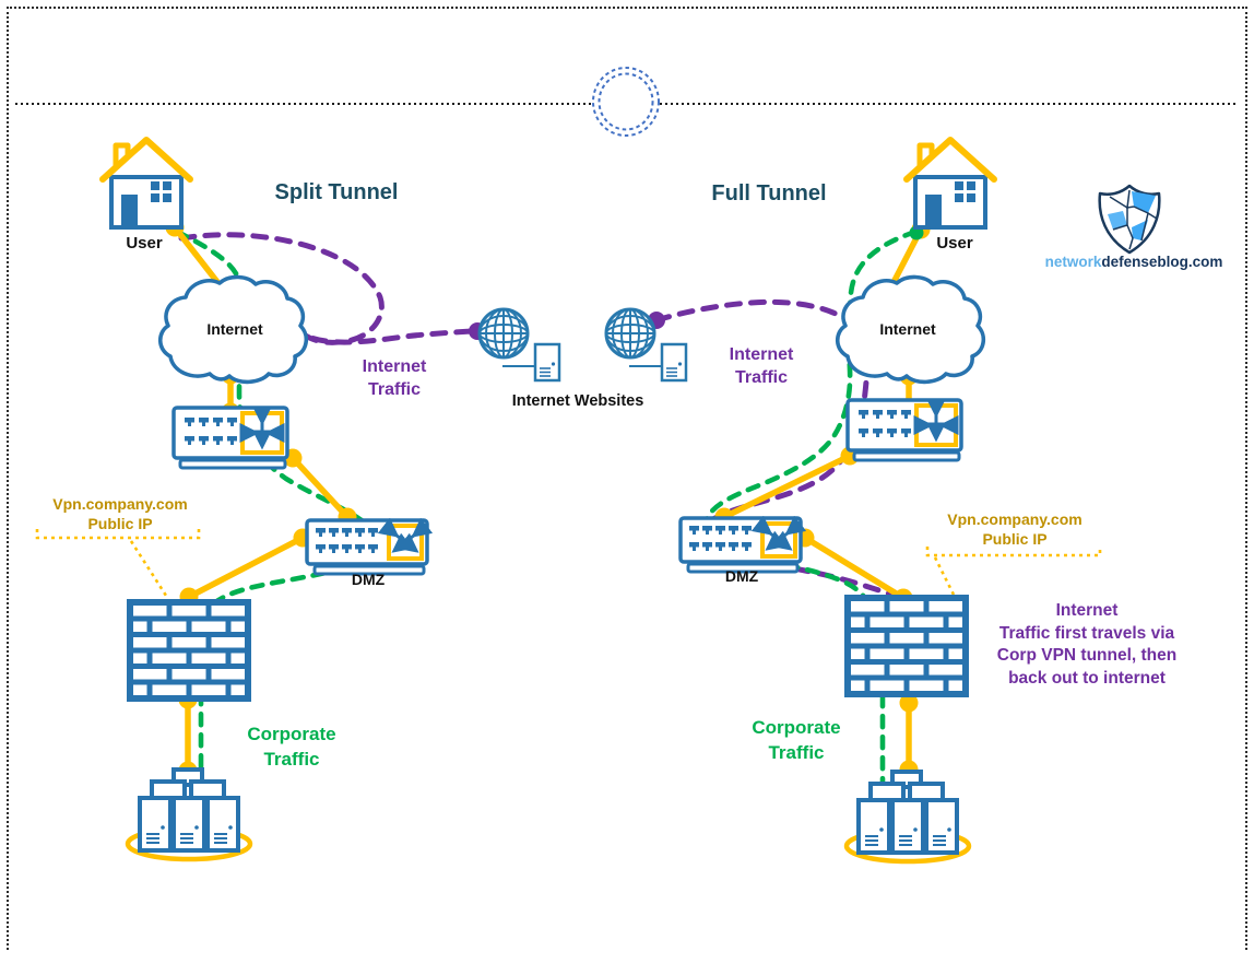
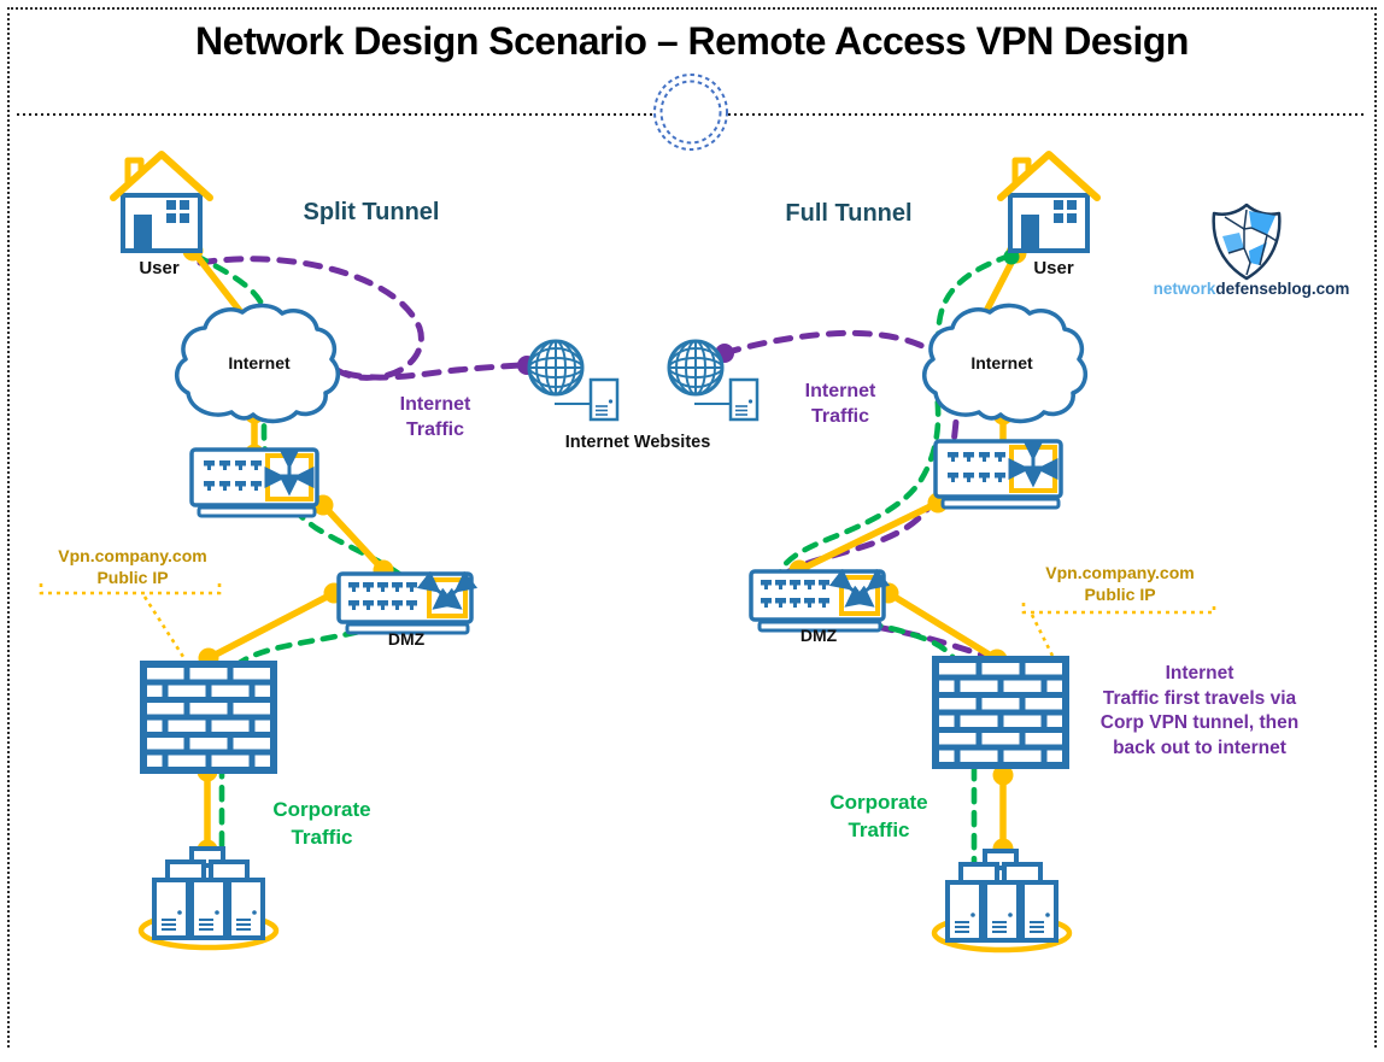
+ Network Design Scenario – Remote Access VPN Design
  Split Tunnel
  Full Tunnel
  User
  User
  Internet
  Internet
  Internet
  Traffic
  Internet
  Traffic
  Vpn.company.com
  Public IP
  Vpn.company.com
  Public IP
  DMZ
  DMZ
  Corporate
  Traffic
  Corporate
  Traffic
  Internet
  Traffic first travels via
  Corp VPN tunnel, then
  back out to internet
  Internet Websites
  networkdefenseblog.com
